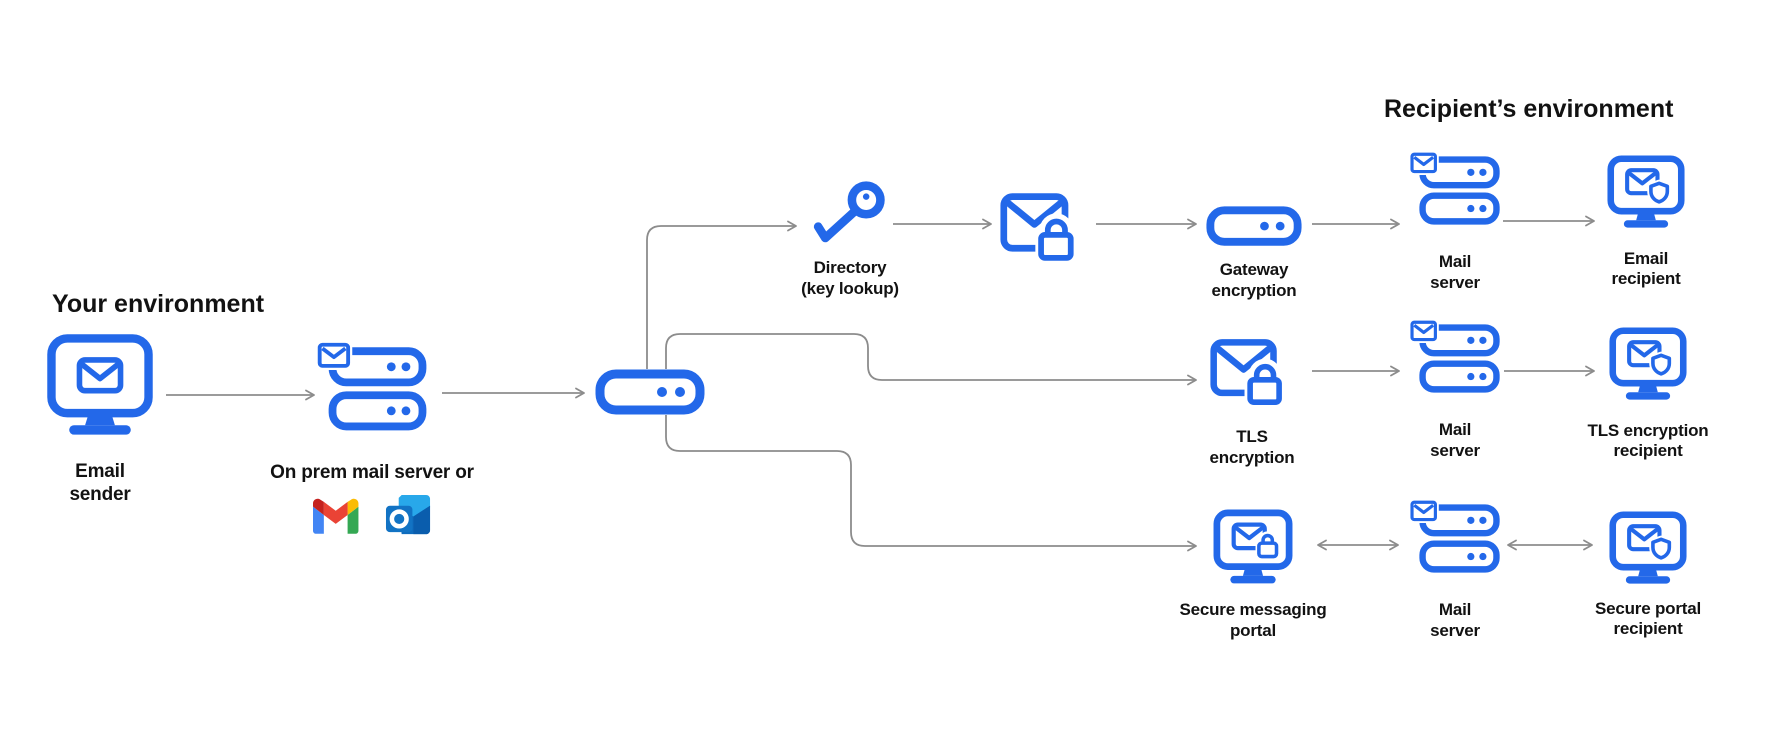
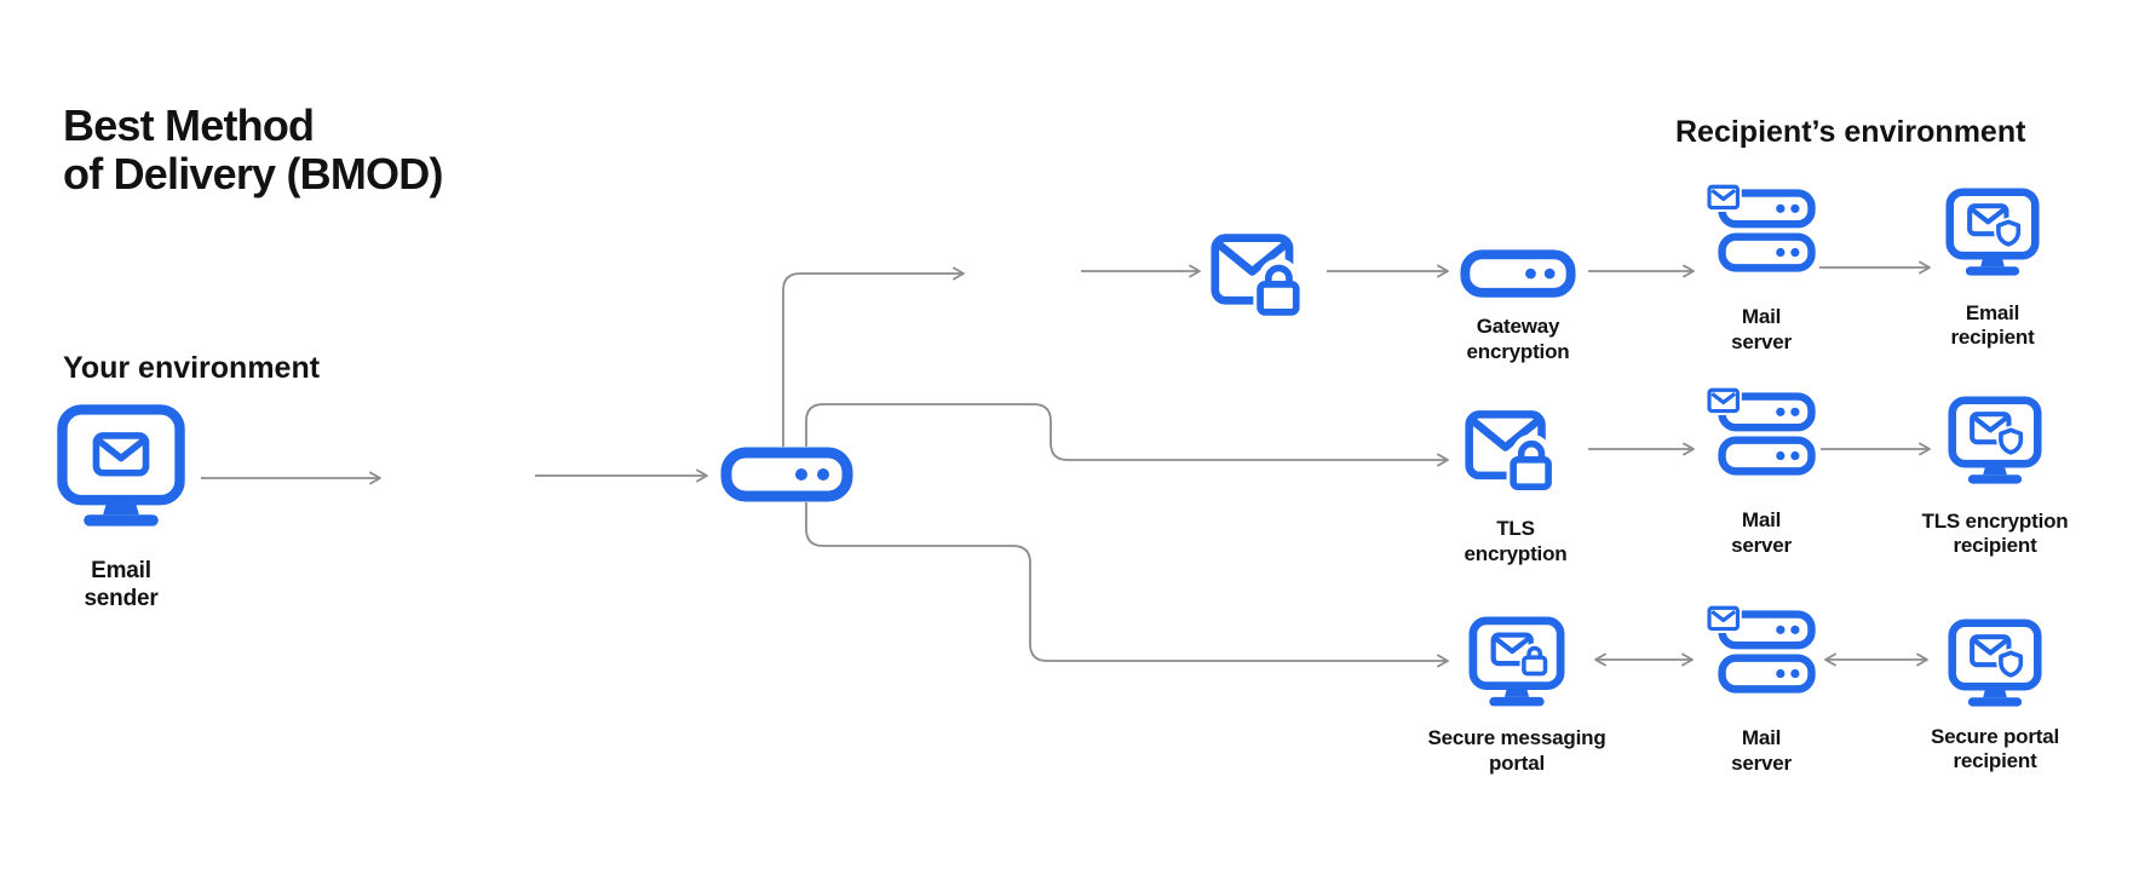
+ Best Method
+ of Delivery (BMOD)
  Your environment
  Recipient’s environment
  Email
  sender
- On prem mail server or
- Directory
- (key lookup)
  Gateway
  encryption
  Mail
  server
  Email
  recipient
  TLS
  encryption
  Mail
  server
  TLS encryption
  recipient
  Secure messaging
  portal
  Mail
  server
  Secure portal
  recipient
